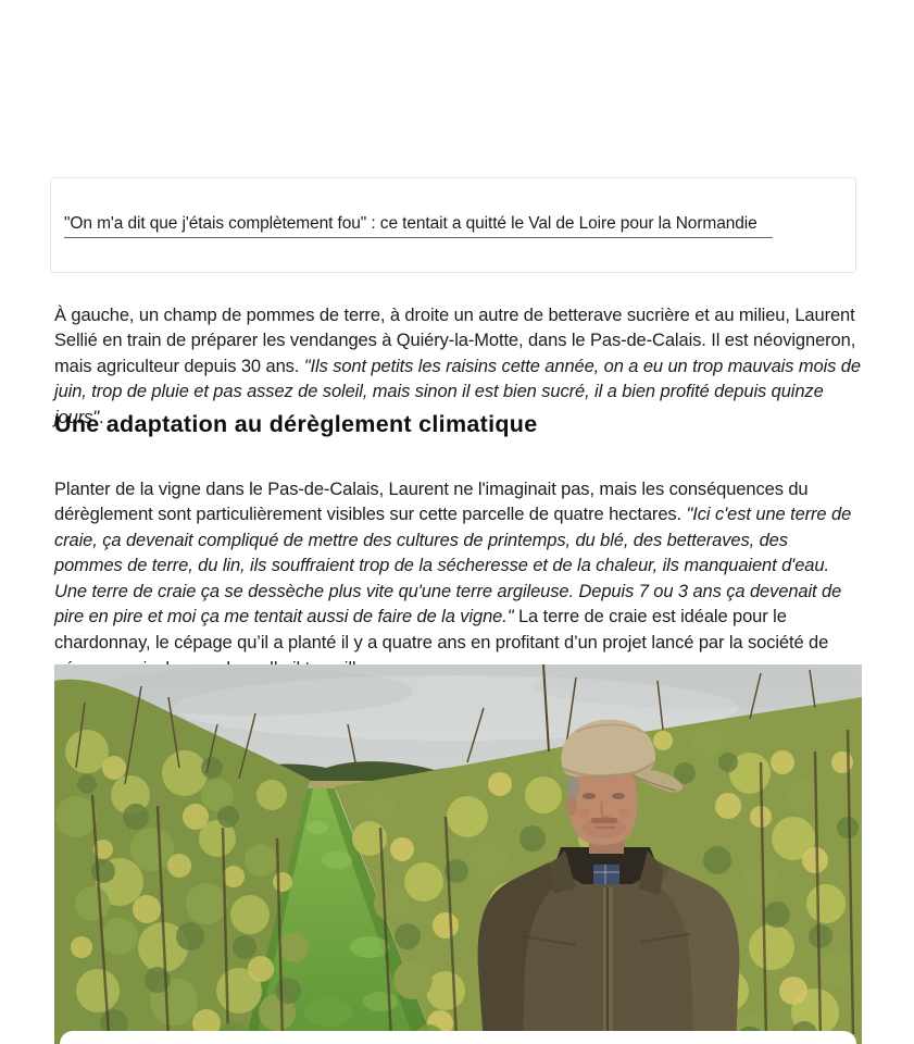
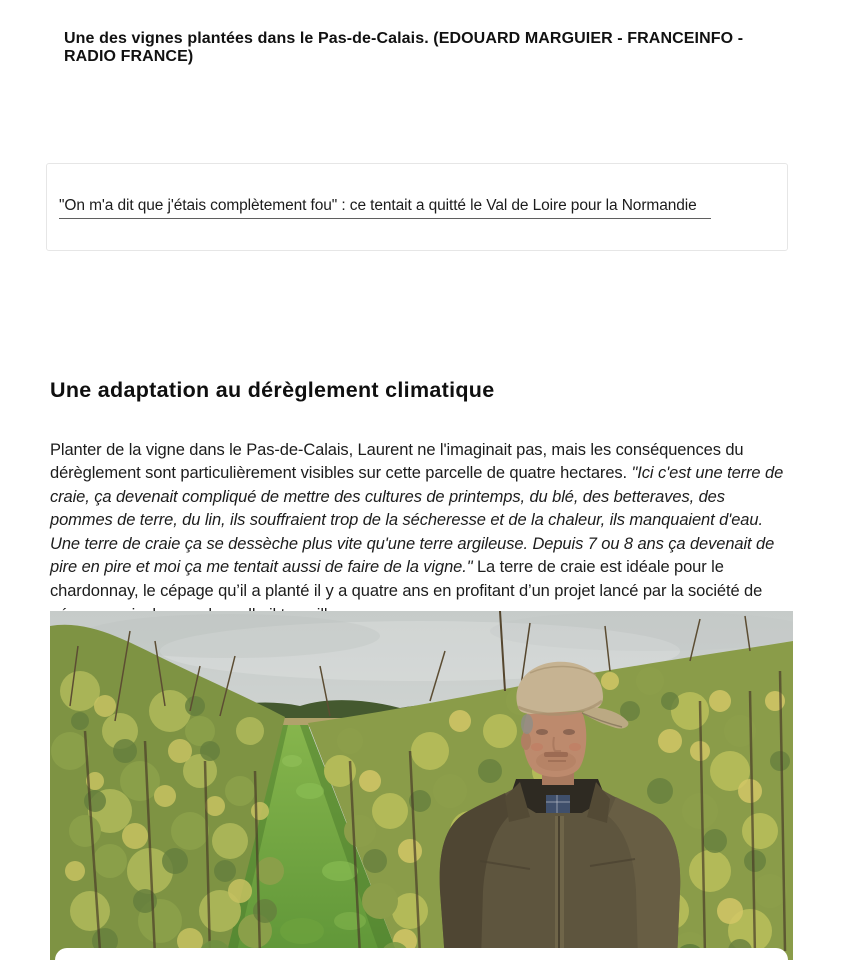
+ Une des vignes plantées dans le Pas-de-Calais. (EDOUARD MARGUIER - FRANCEINFO - RADIO FRANCE)
  "On m'a dit que j'étais complètement fou" : ce tentait a quitté le Val de Loire pour la Normandie
- À gauche, un champ de pommes de terre, à droite un autre de betterave sucrière et au milieu, Laurent Sellié en train de préparer les vendanges à Quiéry-la-Motte, dans le Pas-de-Calais. Il est néovigneron, mais agriculteur depuis 30 ans. "Ils sont petits les raisins cette année, on a eu un trop mauvais mois de juin, trop de pluie et pas assez de soleil, mais sinon il est bien sucré, il a bien profité depuis quinze jours".
  Une adaptation au dérèglement climatique
- Planter de la vigne dans le Pas-de-Calais, Laurent ne l'imaginait pas, mais les conséquences du dérèglement sont particulièrement visibles sur cette parcelle de quatre hectares. "Ici c'est une terre de craie, ça devenait compliqué de mettre des cultures de printemps, du blé, des betteraves, des pommes de terre, du lin, ils souffraient trop de la sécheresse et de la chaleur, ils manquaient d'eau. Une terre de craie ça se dessèche plus vite qu'une terre argileuse. Depuis 7 ou 3 ans ça devenait de pire en pire et moi ça me tentait aussi de faire de la vigne." La terre de craie est idéale pour le chardonnay, le cépage qu’il a planté il y a quatre ans en profitant d’un projet lancé par la société de
+ Planter de la vigne dans le Pas-de-Calais, Laurent ne l'imaginait pas, mais les conséquences du dérèglement sont particulièrement visibles sur cette parcelle de quatre hectares. "Ici c'est une terre de craie, ça devenait compliqué de mettre des cultures de printemps, du blé, des betteraves, des pommes de terre, du lin, ils souffraient trop de la sécheresse et de la chaleur, ils manquaient d'eau. Une terre de craie ça se dessèche plus vite qu'une terre argileuse. Depuis 7 ou 8 ans ça devenait de pire en pire et moi ça me tentait aussi de faire de la vigne." La terre de craie est idéale pour le chardonnay, le cépage qu’il a planté il y a quatre ans en profitant d’un projet lancé par la société de
